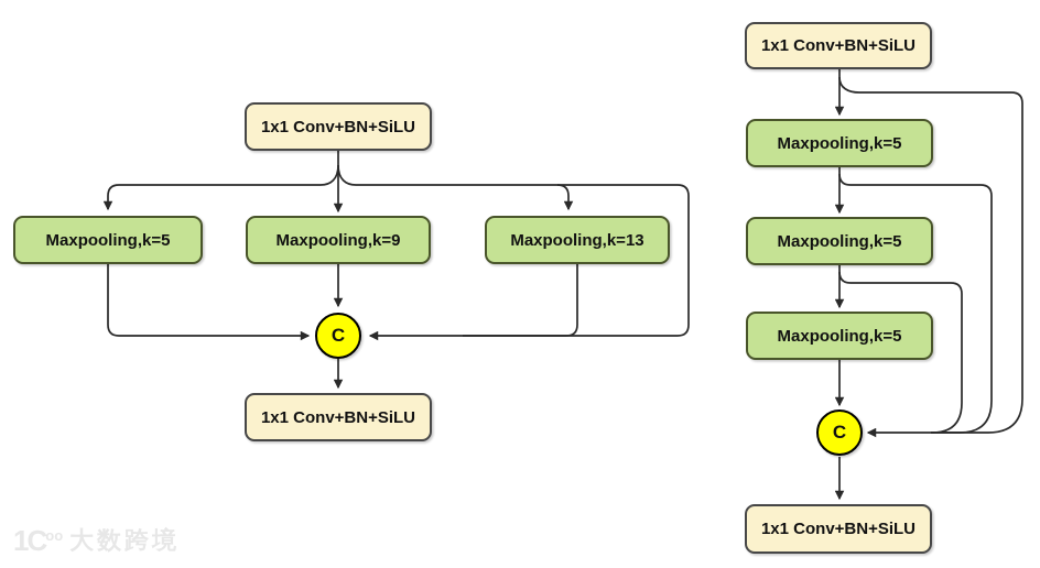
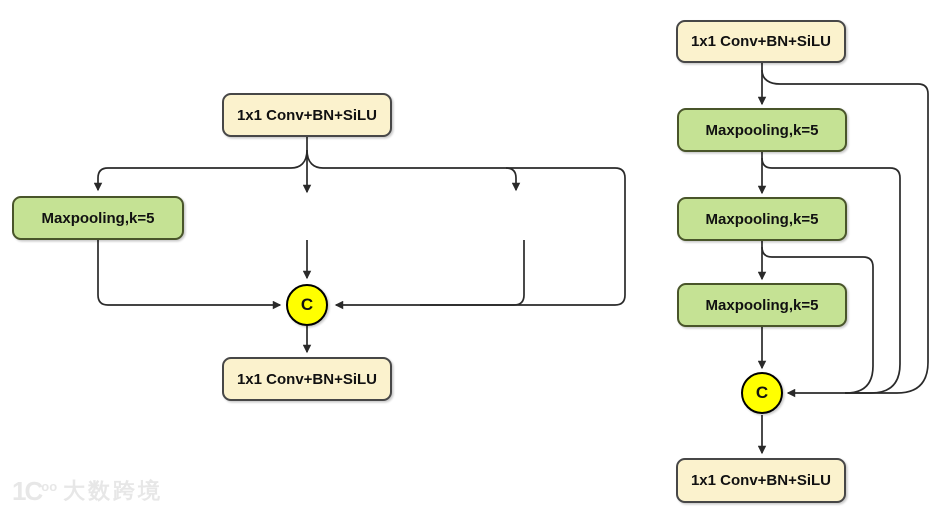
  1x1 Conv+BN+SiLU
  Maxpooling,k=5
- Maxpooling,k=9
- Maxpooling,k=13
  C
  1x1 Conv+BN+SiLU
  1x1 Conv+BN+SiLU
  Maxpooling,k=5
  Maxpooling,k=5
  Maxpooling,k=5
  C
  1x1 Conv+BN+SiLU
  1Coo
  大数跨境
